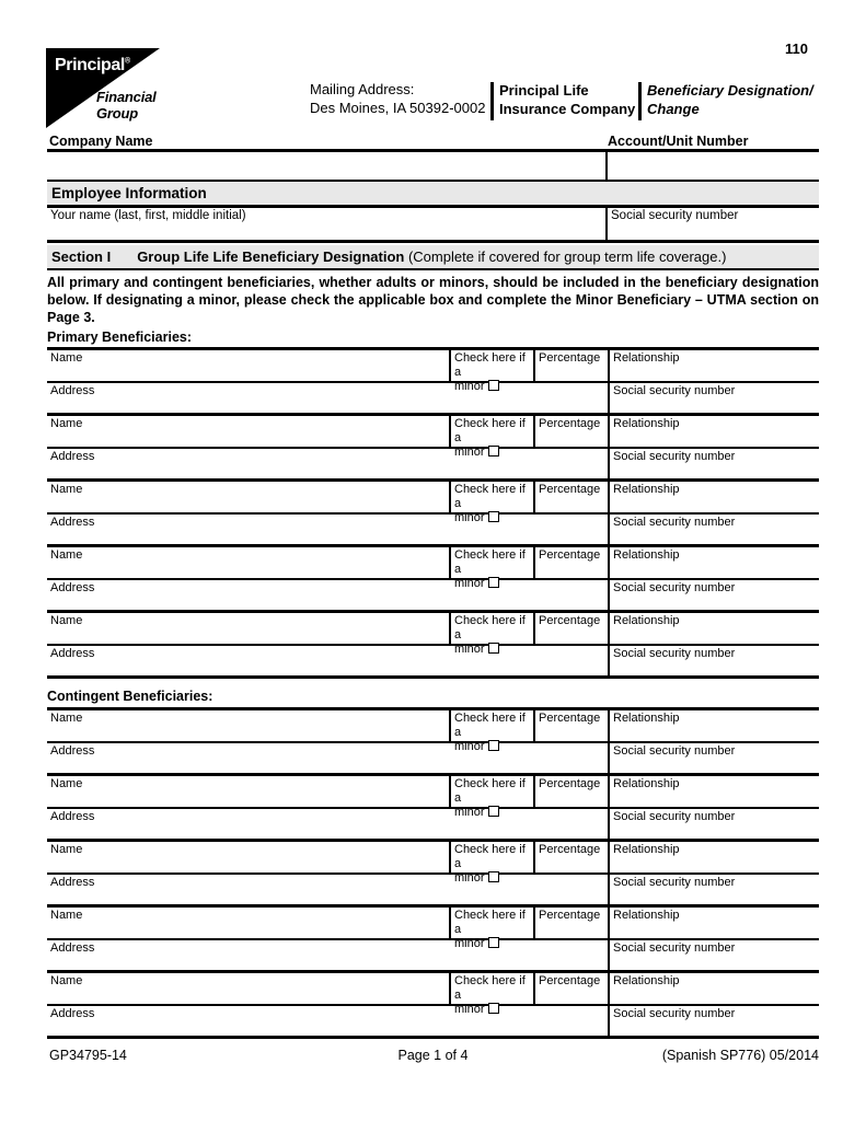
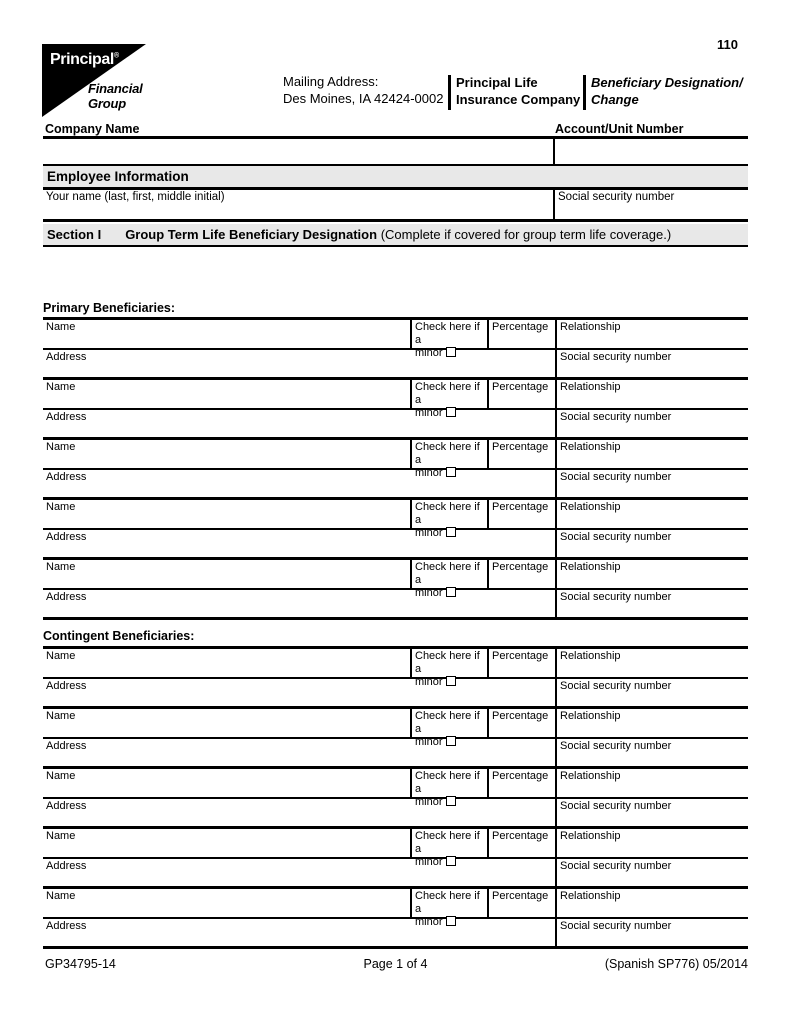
  110
  Principal
  Financial
  Group
  Mailing Address:
- Des Moines, IA 50392-0002
+ Des Moines, IA 42424-0002
  Principal Life
  Insurance Company
  Beneficiary Designation/
  Change
  Company Name
  Account/Unit Number
  Employee Information
  Your name (last, first, middle initial)
  Social security number
- Section I Group Life Life Beneficiary Designation (Complete if covered for group term life coverage.)
+ Section I Group Term Life Beneficiary Designation (Complete if covered for group term life coverage.)
- All primary and contingent beneficiaries, whether adults or minors, should be included in the beneficiary designation below. If designating a minor, please check the applicable box and complete the Minor Beneficiary – UTMA section on Page 3.
  Primary Beneficiaries:
  Name
  Check here if a
  minor
  Percentage
  Relationship
  Address
  Social security number
  Name
  Check here if a
  minor
  Percentage
  Relationship
  Address
  Social security number
  Name
  Check here if a
  minor
  Percentage
  Relationship
  Address
  Social security number
  Name
  Check here if a
  minor
  Percentage
  Relationship
  Address
  Social security number
  Name
  Check here if a
  minor
  Percentage
  Relationship
  Address
  Social security number
  Contingent Beneficiaries:
  Name
  Check here if a
  minor
  Percentage
  Relationship
  Address
  Social security number
  Name
  Check here if a
  minor
  Percentage
  Relationship
  Address
  Social security number
  Name
  Check here if a
  minor
  Percentage
  Relationship
  Address
  Social security number
  Name
  Check here if a
  minor
  Percentage
  Relationship
  Address
  Social security number
  Name
  Check here if a
  minor
  Percentage
  Relationship
  Address
  Social security number
  GP34795-14
  Page 1 of 4
  (Spanish SP776) 05/2014
